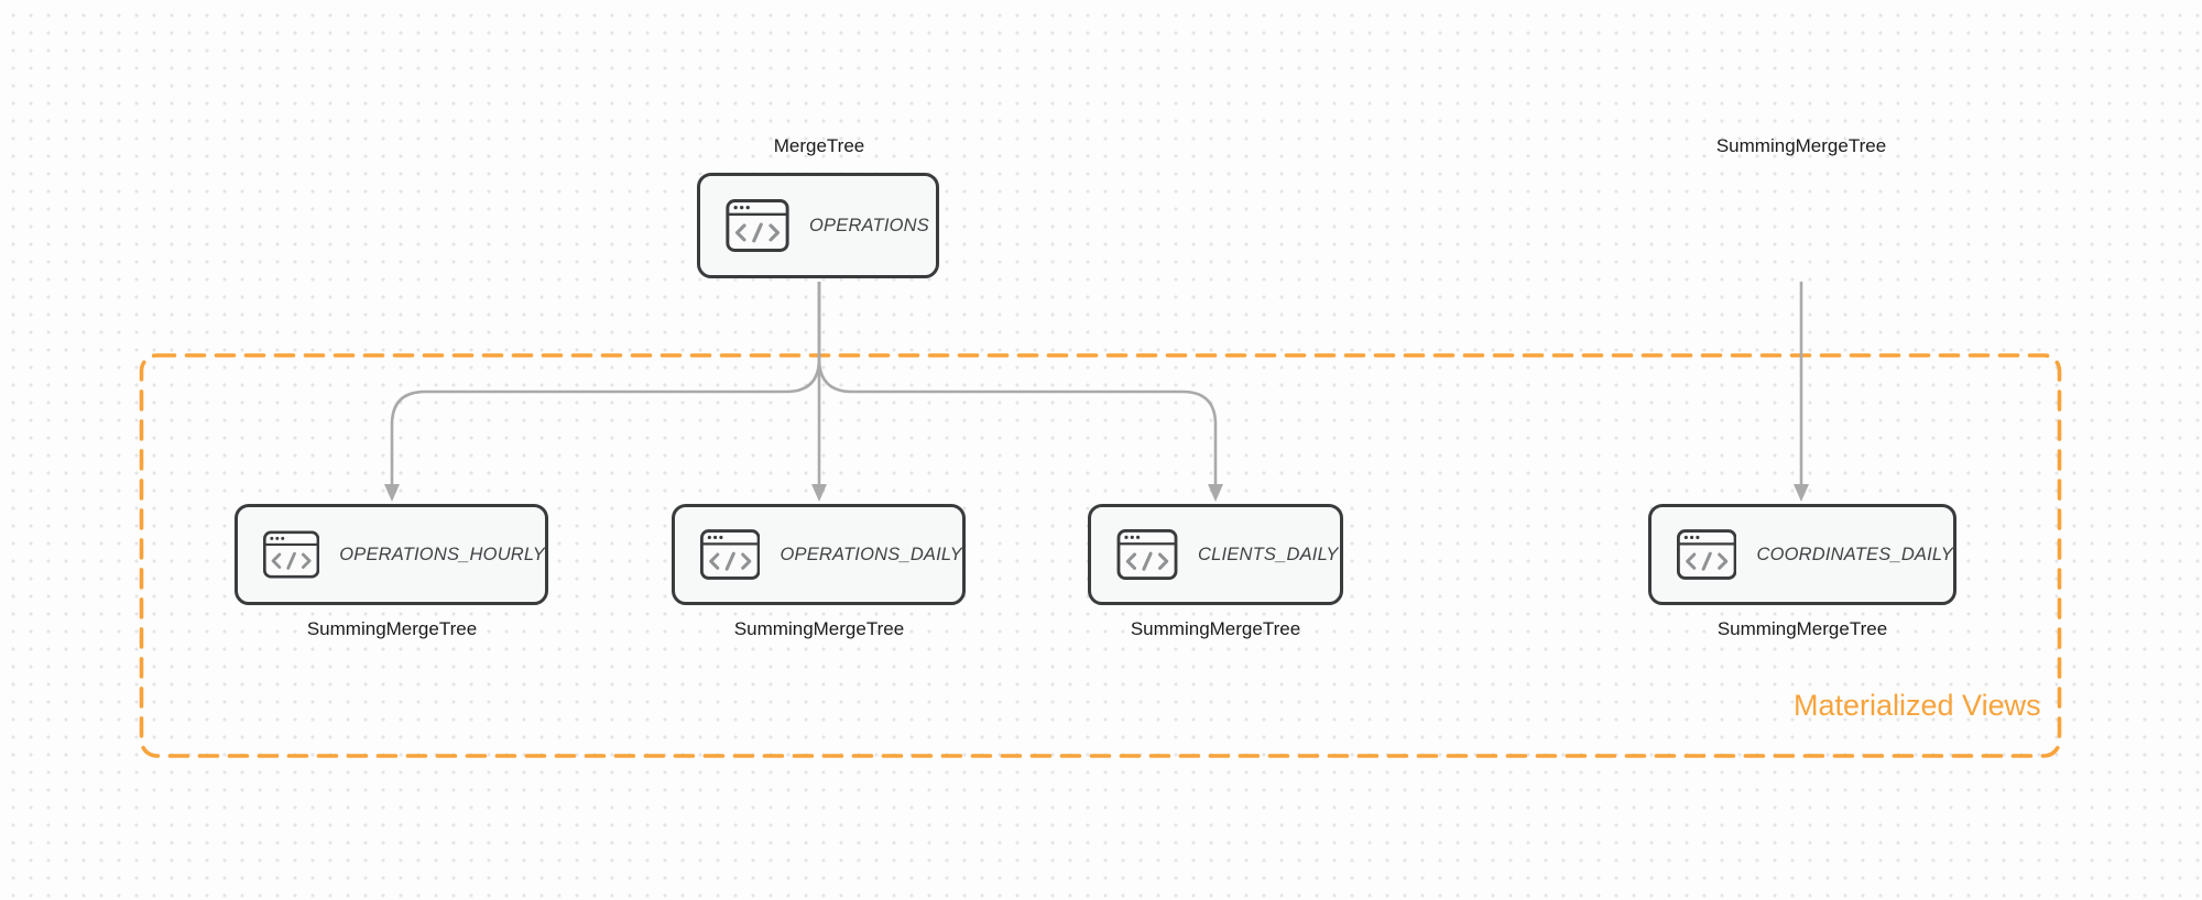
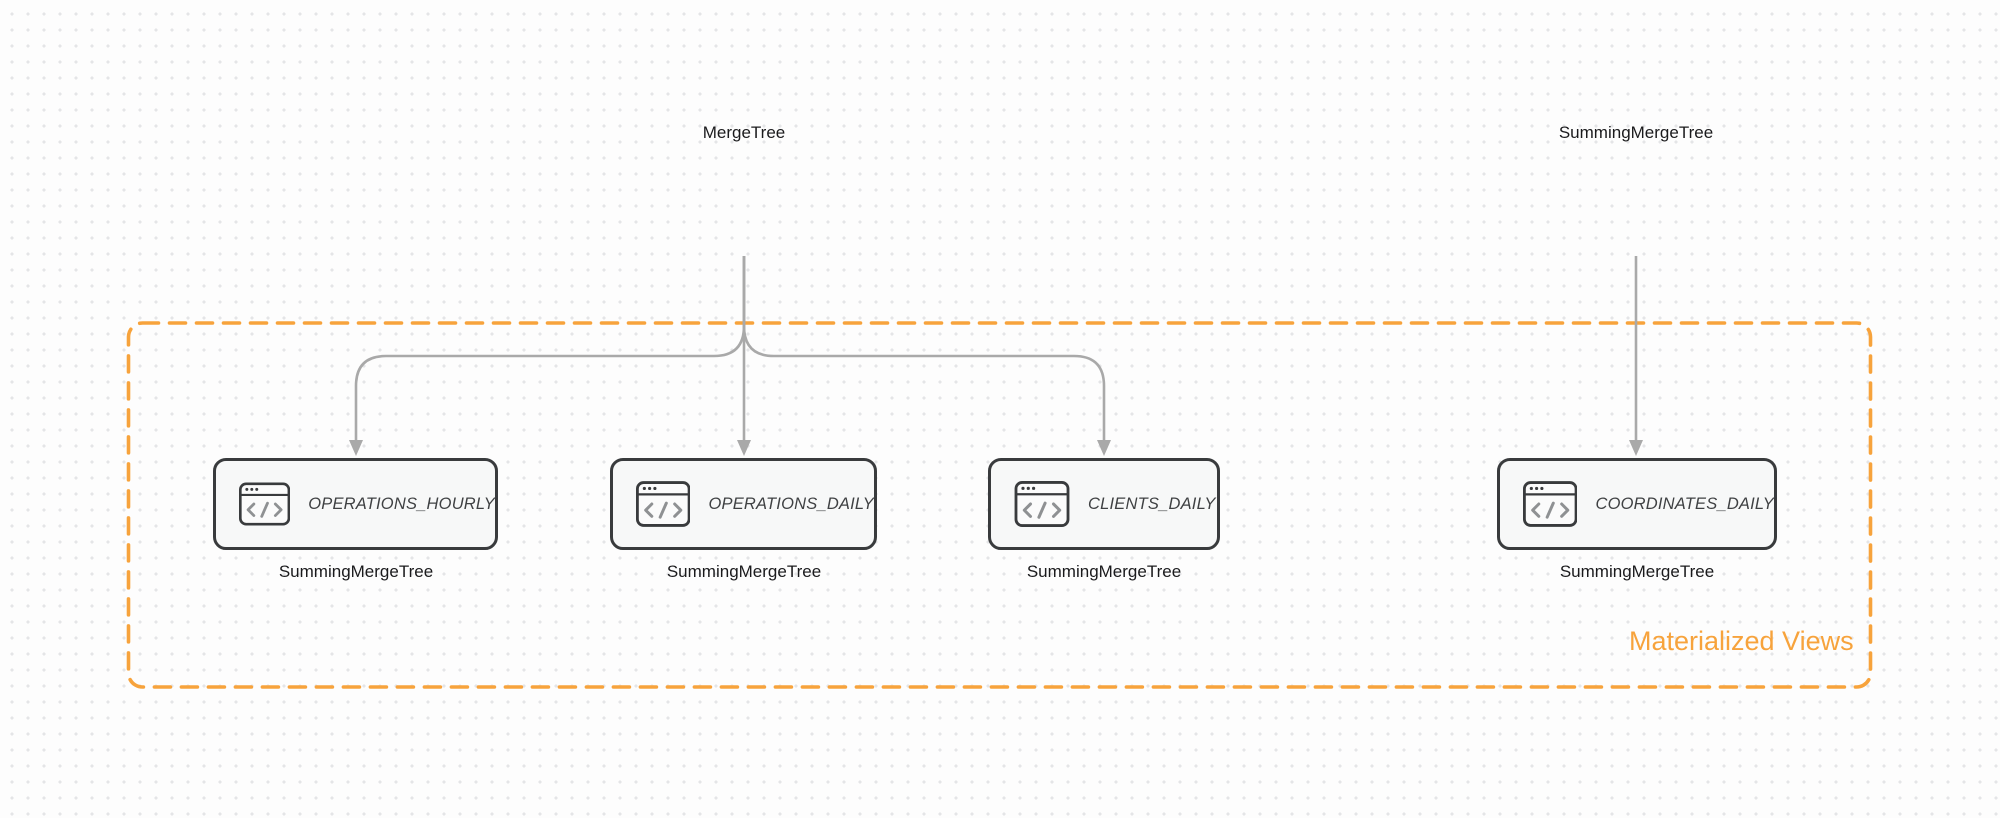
  MergeTree
  SummingMergeTree
  SummingMergeTree
  SummingMergeTree
  SummingMergeTree
  SummingMergeTree
- OPERATIONS
  OPERATIONS_HOURLY
  OPERATIONS_DAILY
  CLIENTS_DAILY
  COORDINATES_DAILY
  Materialized Views
